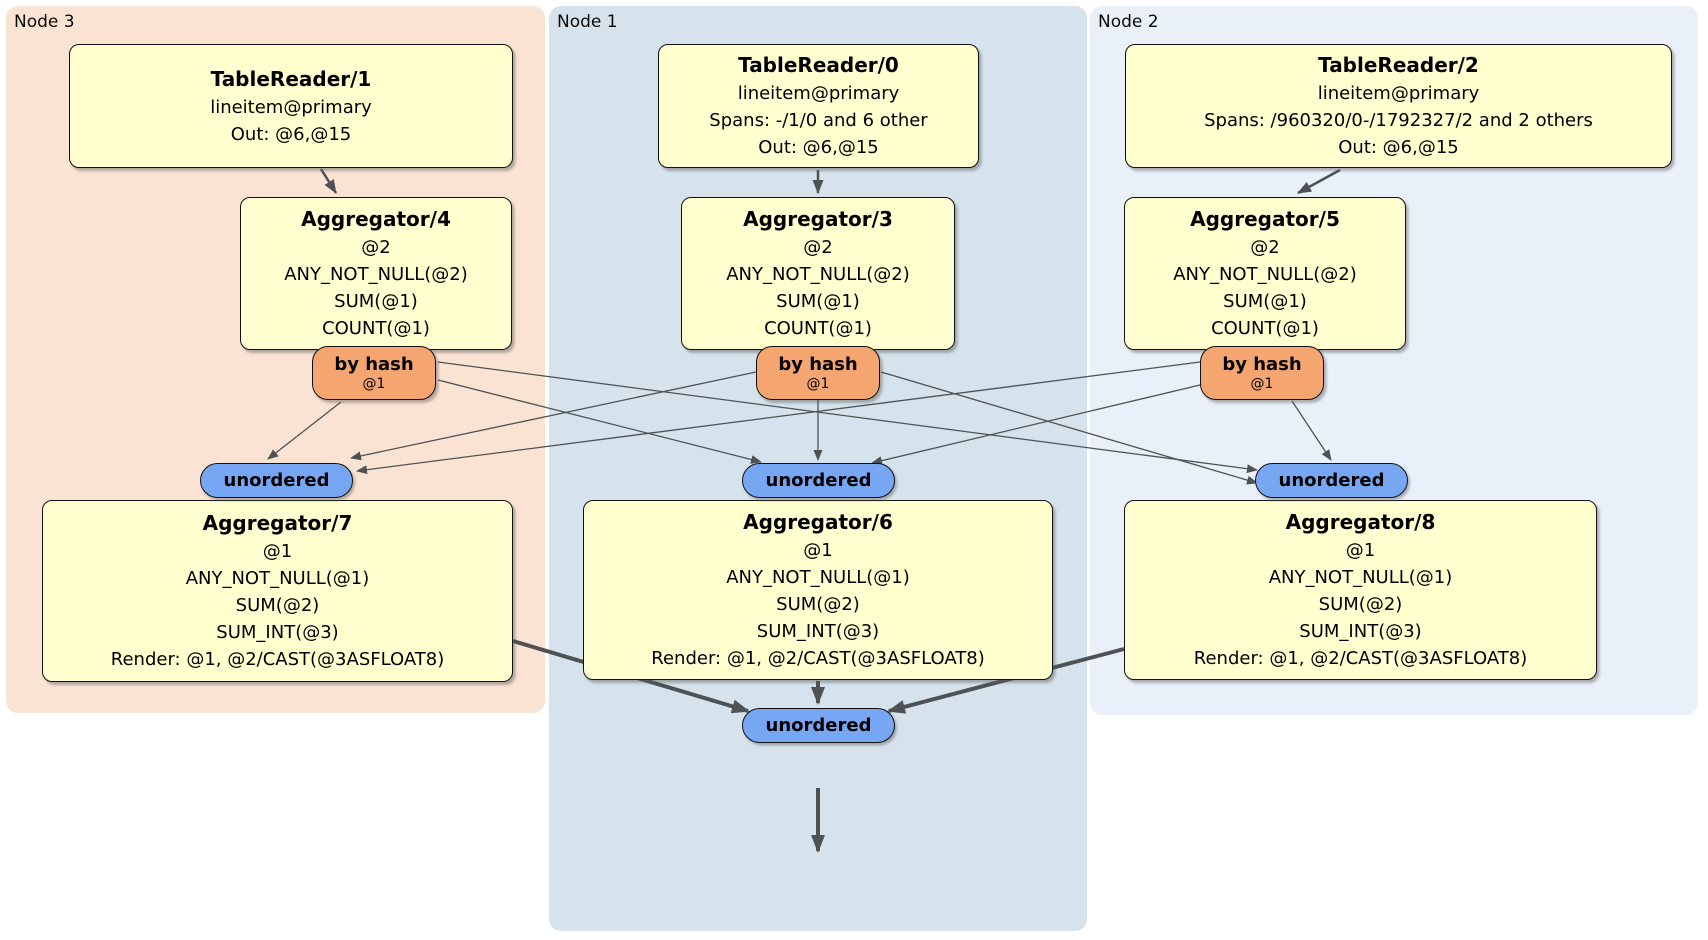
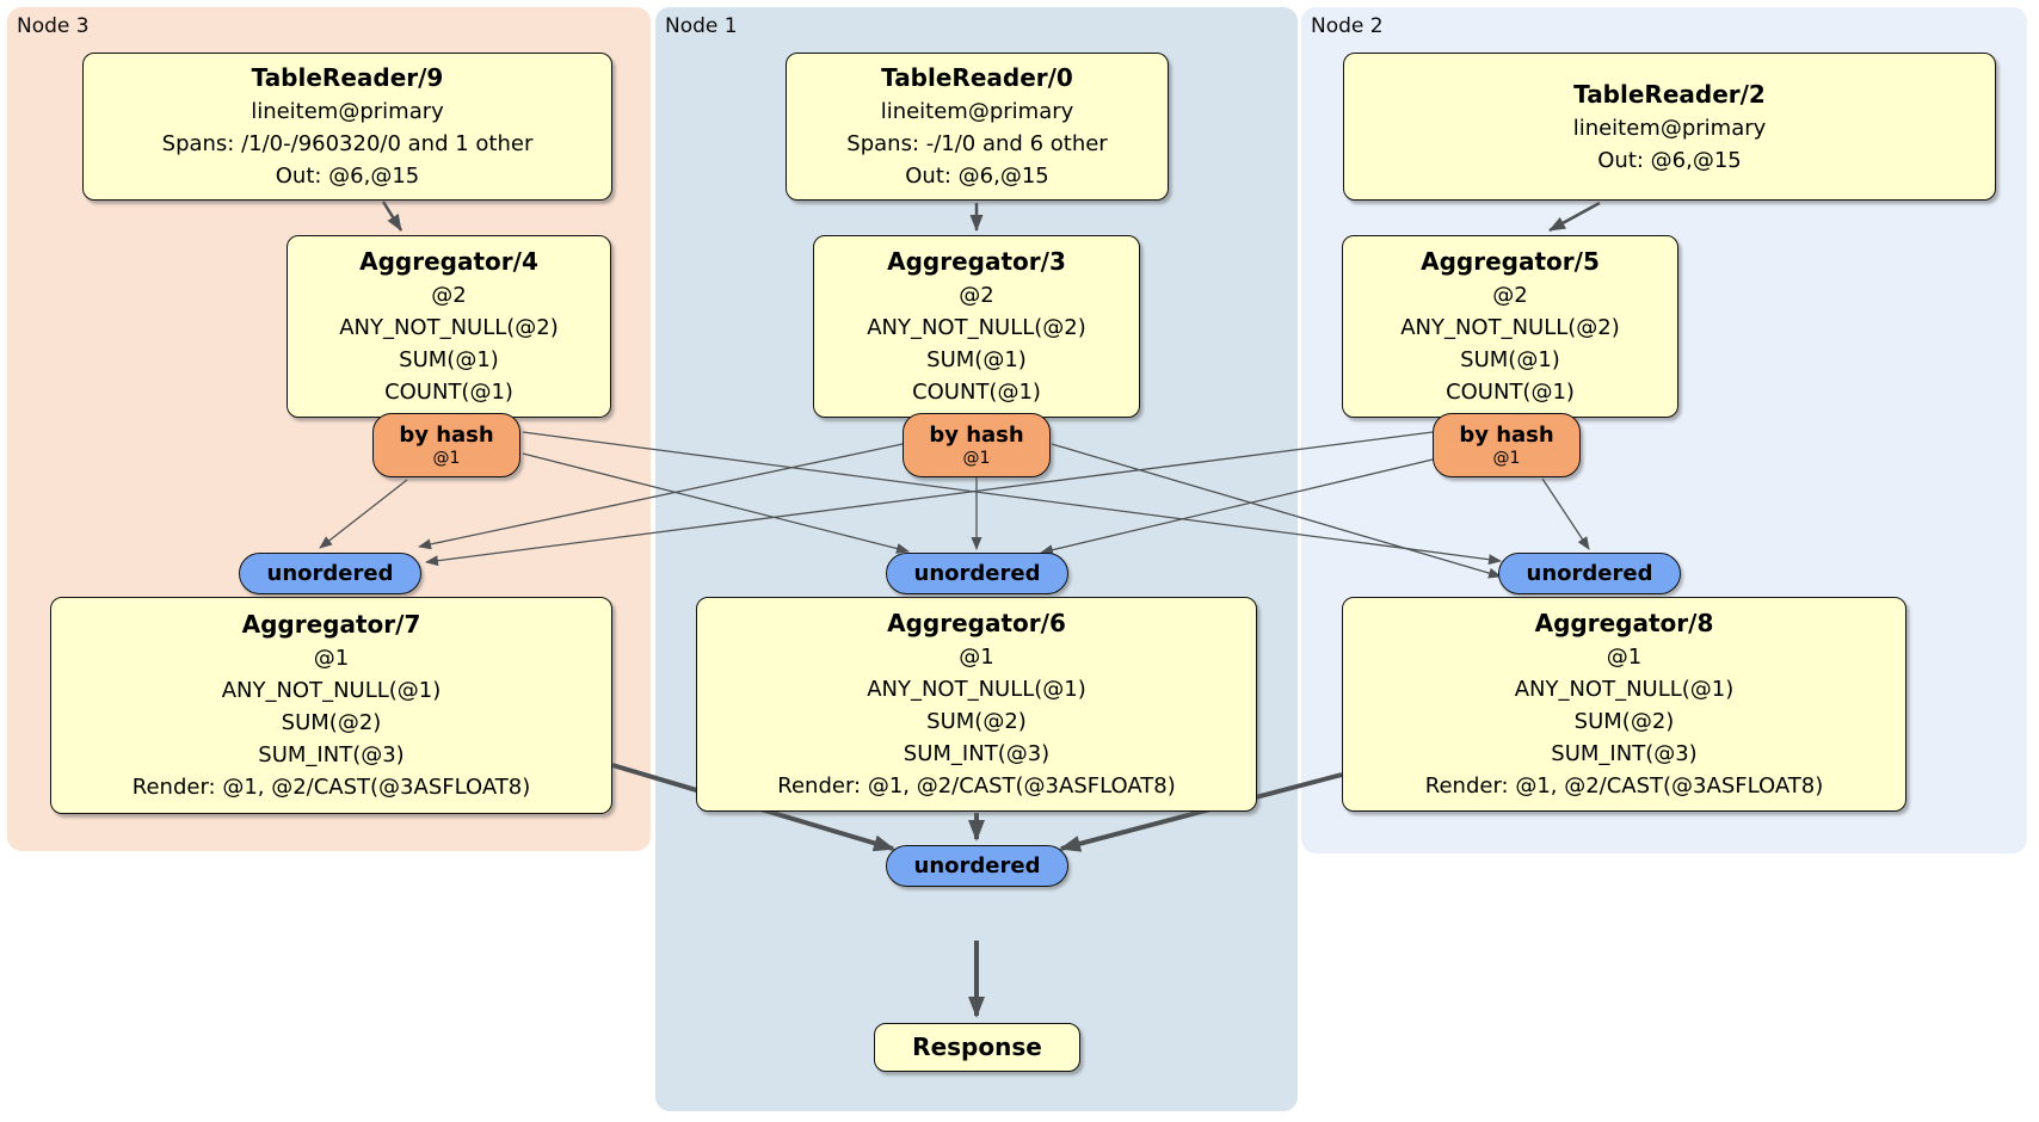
  Node 3
  Node 1
  Node 2
- TableReader/1
+ TableReader/9
  lineitem@primary
+ Spans: /1/0-/960320/0 and 1 other
  Out: @6,@15
  Aggregator/4
  @2
  ANY_NOT_NULL(@2)
  SUM(@1)
  COUNT(@1)
  Aggregator/7
  @1
  ANY_NOT_NULL(@1)
  SUM(@2)
  SUM_INT(@3)
  Render: @1, @2/CAST(@3ASFLOAT8)
  TableReader/0
  lineitem@primary
  Spans: -/1/0 and 6 other
  Out: @6,@15
  Aggregator/3
  @2
  ANY_NOT_NULL(@2)
  SUM(@1)
  COUNT(@1)
  Aggregator/6
  @1
  ANY_NOT_NULL(@1)
  SUM(@2)
  SUM_INT(@3)
  Render: @1, @2/CAST(@3ASFLOAT8)
+ Response
  TableReader/2
  lineitem@primary
- Spans: /960320/0-/1792327/2 and 2 others
  Out: @6,@15
  Aggregator/5
  @2
  ANY_NOT_NULL(@2)
  SUM(@1)
  COUNT(@1)
  Aggregator/8
  @1
  ANY_NOT_NULL(@1)
  SUM(@2)
  SUM_INT(@3)
  Render: @1, @2/CAST(@3ASFLOAT8)
  by hash
  @1
  by hash
  @1
  by hash
  @1
  unordered
  unordered
  unordered
  unordered
